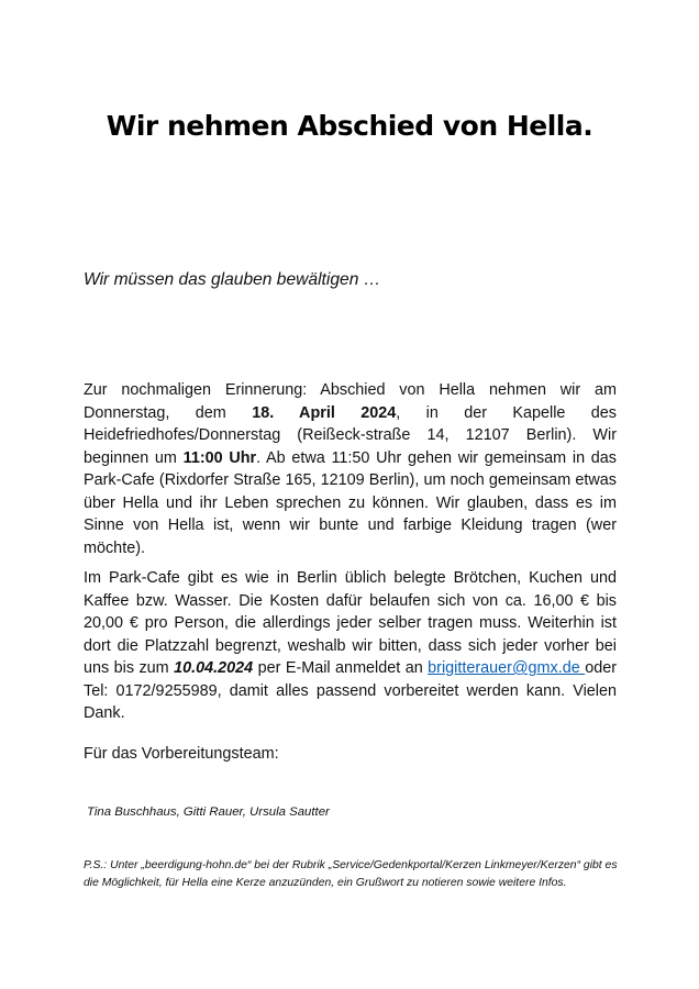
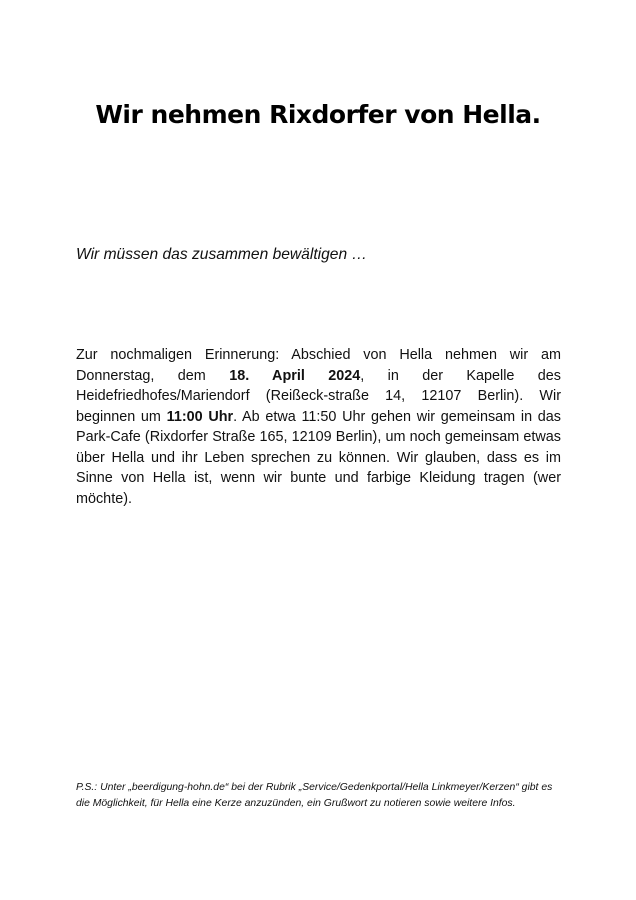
- Wir nehmen Abschied von Hella.
+ Wir nehmen Rixdorfer von Hella.
- Wir müssen das glauben bewältigen …
+ Wir müssen das zusammen bewältigen …
- Zur nochmaligen Erinnerung: Abschied von Hella nehmen wir am Donnerstag, dem 18. April 2024, in der Kapelle des Heidefriedhofes/Donnerstag (Reißeck-straße 14, 12107 Berlin). Wir beginnen um 11:00 Uhr. Ab etwa 11:50 Uhr gehen wir gemeinsam in das Park-Cafe (Rixdorfer Straße 165, 12109 Berlin), um noch gemeinsam etwas über Hella und ihr Leben sprechen zu können. Wir glauben, dass es im Sinne von Hella ist, wenn wir bunte und farbige Kleidung tragen (wer möchte).
+ Zur nochmaligen Erinnerung: Abschied von Hella nehmen wir am Donnerstag, dem 18. April 2024, in der Kapelle des Heidefriedhofes/Mariendorf (Reißeck-straße 14, 12107 Berlin). Wir beginnen um 11:00 Uhr. Ab etwa 11:50 Uhr gehen wir gemeinsam in das Park-Cafe (Rixdorfer Straße 165, 12109 Berlin), um noch gemeinsam etwas über Hella und ihr Leben sprechen zu können. Wir glauben, dass es im Sinne von Hella ist, wenn wir bunte und farbige Kleidung tragen (wer möchte).
- Im Park-Cafe gibt es wie in Berlin üblich belegte Brötchen, Kuchen und Kaffee bzw. Wasser. Die Kosten dafür belaufen sich von ca. 16,00 € bis 20,00 € pro Person, die allerdings jeder selber tragen muss. Weiterhin ist dort die Platzzahl begrenzt, weshalb wir bitten, dass sich jeder vorher bei uns bis zum 10.04.2024 per E-Mail anmeldet an brigitterauer@gmx.de oder Tel: 0172/9255989, damit alles passend vorbereitet werden kann. Vielen Dank.
- Für das Vorbereitungsteam:
- Tina Buschhaus, Gitti Rauer, Ursula Sautter
- P.S.: Unter „beerdigung-hohn.de“ bei der Rubrik „Service/Gedenkportal/Kerzen Linkmeyer/Kerzen“ gibt es die Möglichkeit, für Hella eine Kerze anzuzünden, ein Grußwort zu notieren sowie weitere Infos.
+ P.S.: Unter „beerdigung-hohn.de“ bei der Rubrik „Service/Gedenkportal/Hella Linkmeyer/Kerzen“ gibt es die Möglichkeit, für Hella eine Kerze anzuzünden, ein Grußwort zu notieren sowie weitere Infos.
